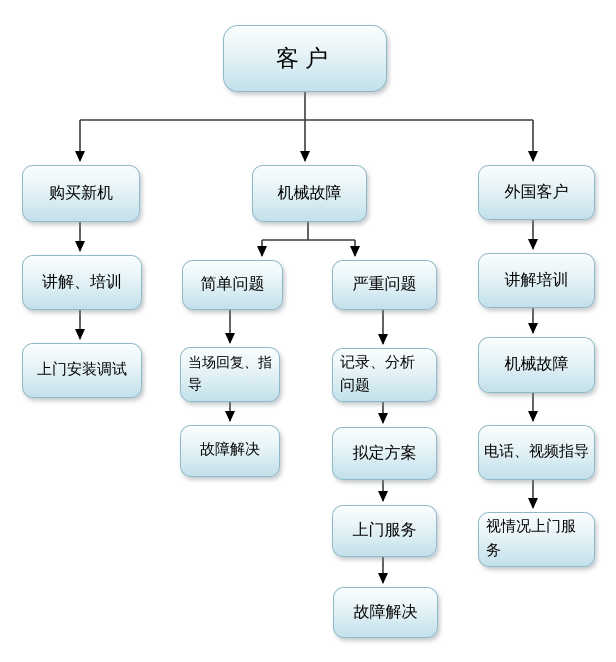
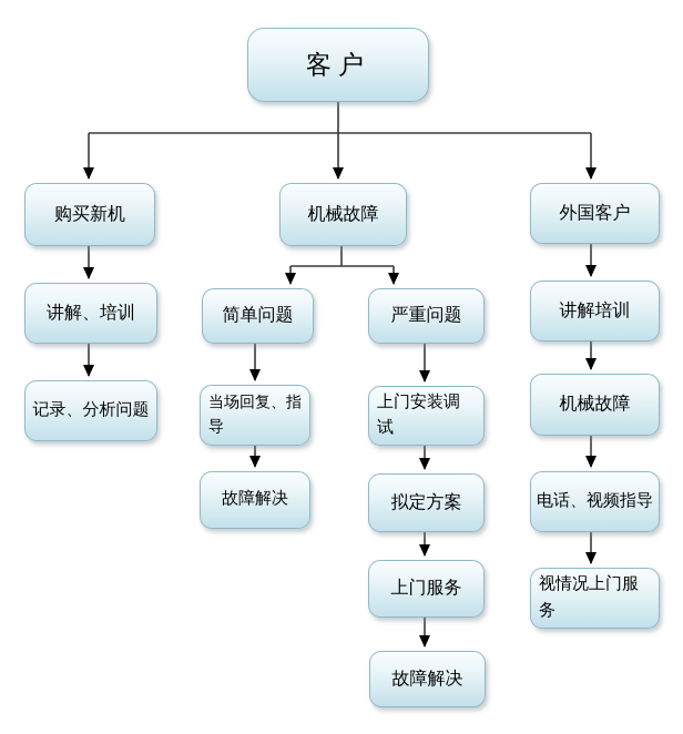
  客户
  购买新机
  讲解、培训
- 上门安装调试
+ 记录、分析问题
  机械故障
  简单问题
  当场回复、指导
  故障解决
  严重问题
- 记录、分析问题
+ 上门安装调试
  拟定方案
  上门服务
  故障解决
  外国客户
  讲解培训
  机械故障
  电话、视频指导
  视情况上门服务
